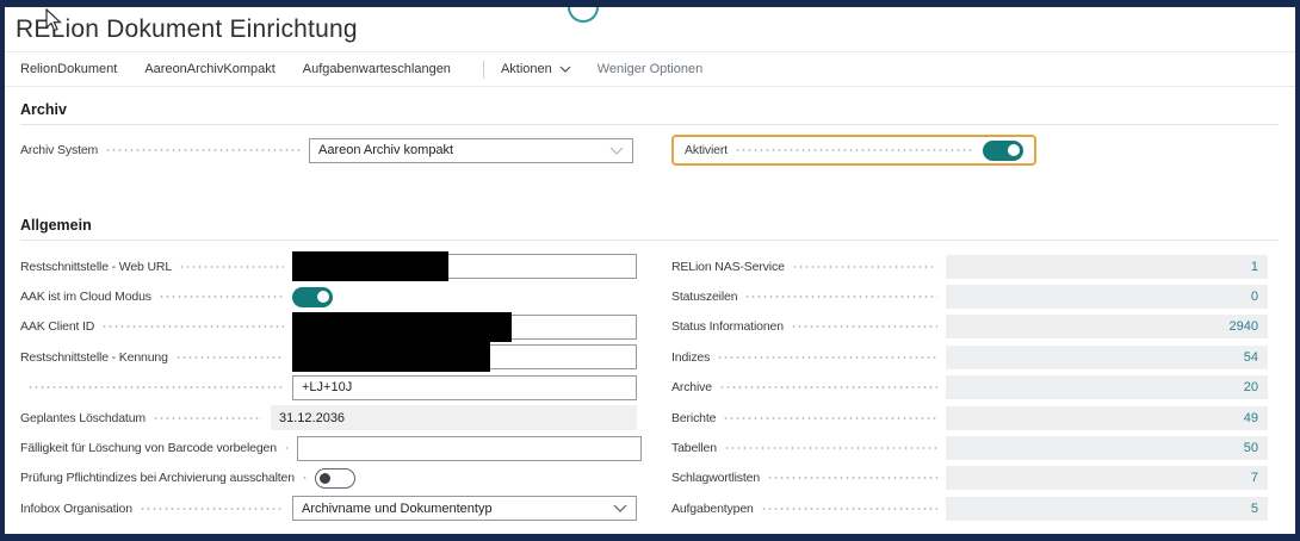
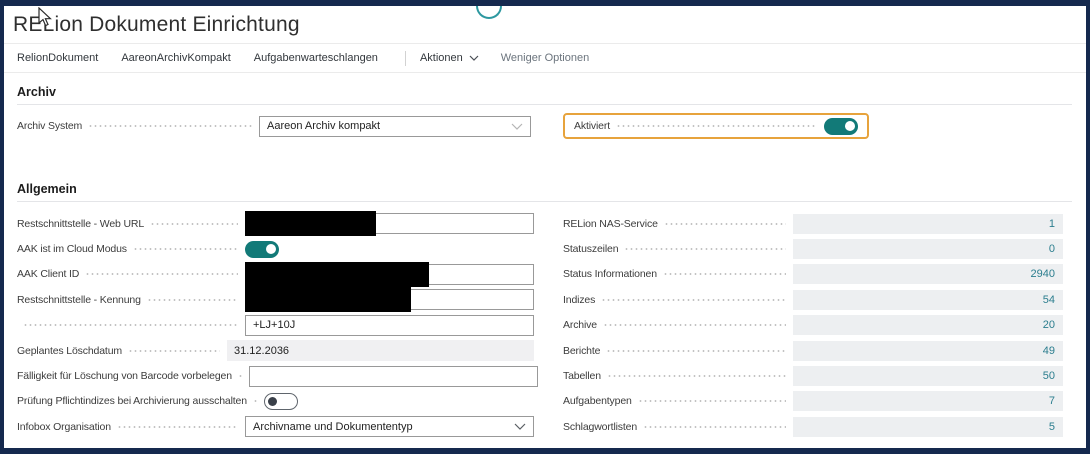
  RELion Dokument Einrichtung
  RelionDokument
  AareonArchivKompakt
  Aufgabenwarteschlangen
  Aktionen
  Weniger Optionen
  Archiv
  Archiv System
  Aareon Archiv kompakt
  Aktiviert
  Allgemein
  Restschnittstelle - Web URL
  AAK ist im Cloud Modus
  AAK Client ID
  Restschnittstelle - Kennung
  +LJ+10J
  Geplantes Löschdatum
  31.12.2036
  Fälligkeit für Löschung von Barcode vorbelegen
  Prüfung Pflichtindizes bei Archivierung ausschalten
  Infobox Organisation
  Archivname und Dokumententyp
  RELion NAS-Service
  1
  Statuszeilen
  0
  Status Informationen
  2940
  Indizes
  54
  Archive
  20
  Berichte
  49
  Tabellen
  50
- Schlagwortlisten
+ Aufgabentypen
  7
- Aufgabentypen
+ Schlagwortlisten
  5
